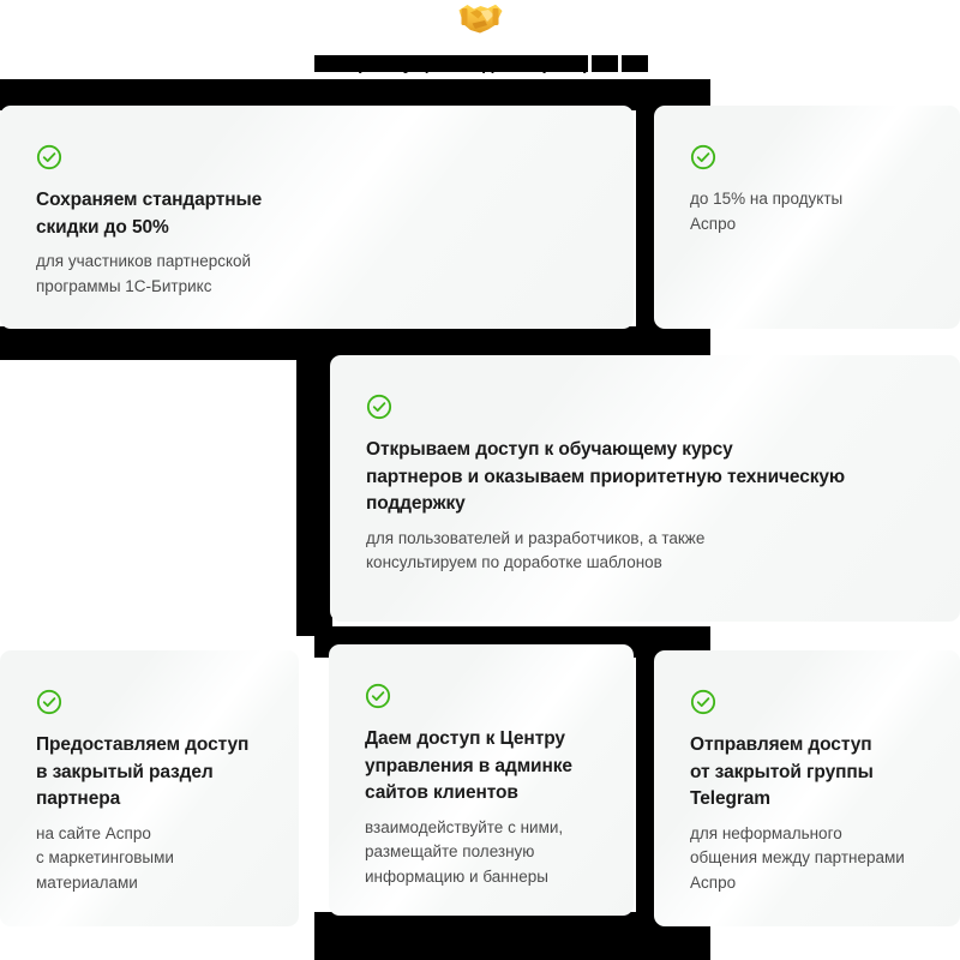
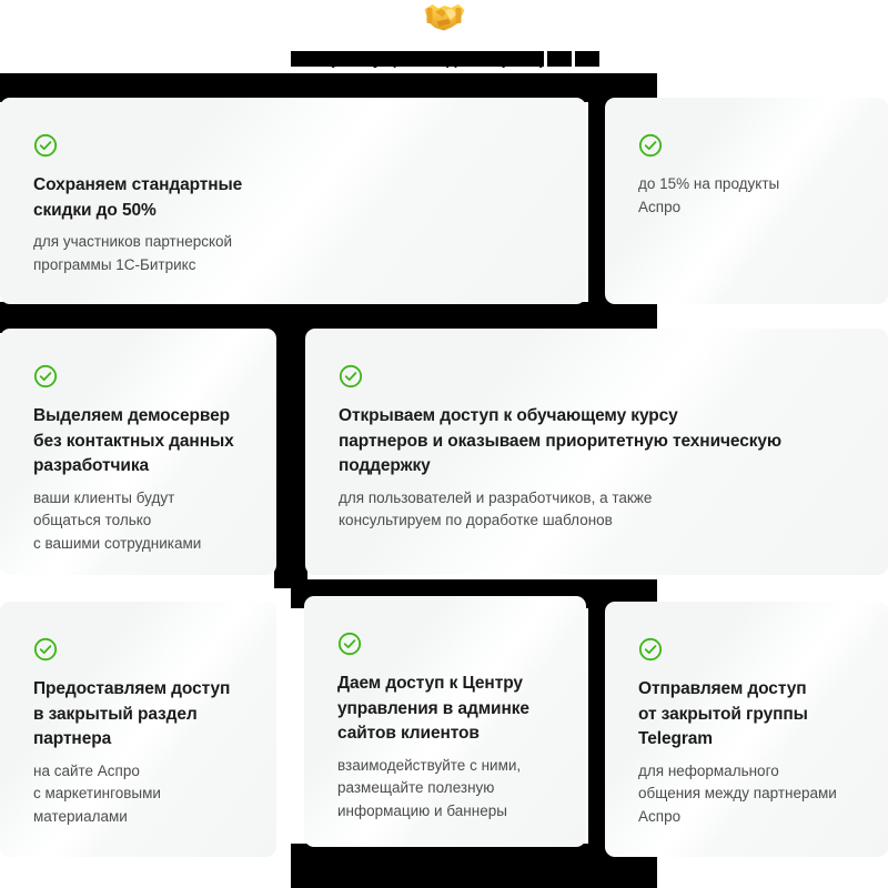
  Сохраняем стандартные
  скидки до 50%
  для участников партнерской
  программы 1С-Битрикс
  до 15% на продукты
  Аспро
+ Выделяем демосервер
+ без контактных данных
+ разработчика
+ ваши клиенты будут
+ общаться только
+ с вашими сотрудниками
  Открываем доступ к обучающему курсу
  партнеров и оказываем приоритетную техническую
  поддержку
  для пользователей и разработчиков, а также
  консультируем по доработке шаблонов
  Предоставляем доступ
  в закрытый раздел
  партнера
  на сайте Аспро
  с маркетинговыми
  материалами
  Даем доступ к Центру
  управления в админке
  сайтов клиентов
  взаимодействуйте с ними,
  размещайте полезную
  информацию и баннеры
  Отправляем доступ
  от закрытой группы
  Telegram
  для неформального
  общения между партнерами
  Аспро
